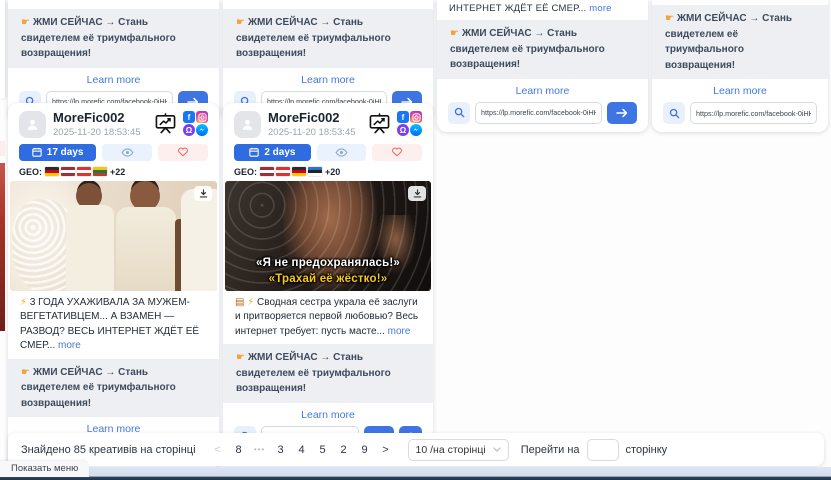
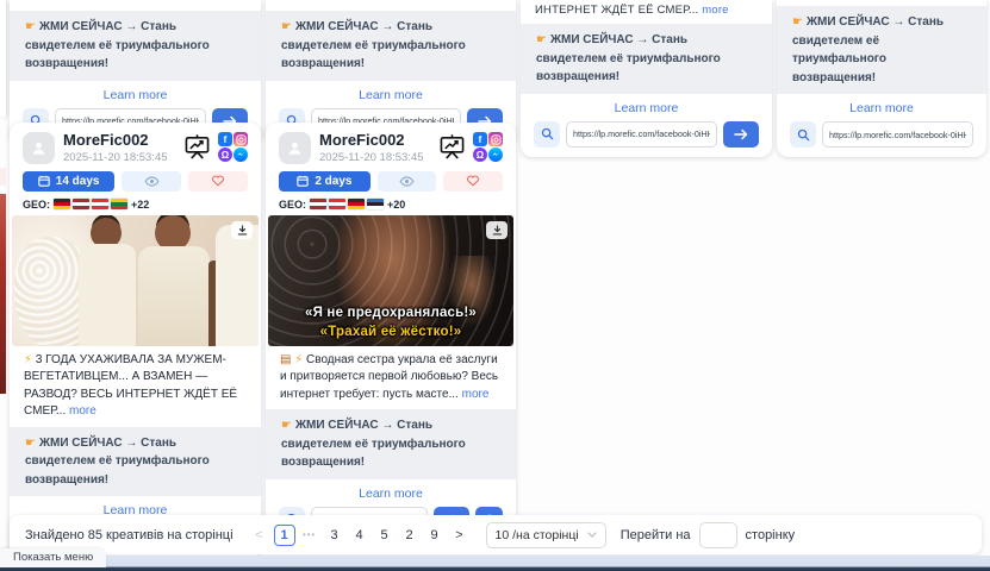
  ☛ ЖМИ СЕЙЧАС → Стань свидетелем её триумфального возвращения!
  Learn more
  https://lp.morefic.com/facebook-0iH
  ☛ ЖМИ СЕЙЧАС → Стань свидетелем её триумфального возвращения!
  Learn more
  https://lp.morefic.com/facebook-0iH
  ИНТЕРНЕТ ЖДЁТ ЕЁ СМЕР... more
  ☛ ЖМИ СЕЙЧАС → Стань свидетелем её триумфального возвращения!
  Learn more
  https://lp.morefic.com/facebook-0iH
  ☛ ЖМИ СЕЙЧАС → Стань свидетелем её триумфального возвращения!
  Learn more
  https://lp.morefic.com/facebook-0iH
  MoreFic002
  2025-11-20 18:53:45
  f
  Ω
- 17 days
+ 14 days
  GEO:
  +22
  ⚡ 3 ГОДА УХАЖИВАЛА ЗА МУЖЕМ-ВЕГЕТАТИВЦЕМ... А ВЗАМЕН — РАЗВОД? ВЕСЬ ИНТЕРНЕТ ЖДЁТ ЕЁ СМЕР... more
  ☛ ЖМИ СЕЙЧАС → Стань свидетелем её триумфального возвращения!
  Learn more
  MoreFic002
  2025-11-20 18:53:45
  f
  Ω
  2 days
  GEO:
  +20
  «Я не предохранялась!»
  «Трахай её жёстко!»
  ▤ ⚡ Сводная сестра украла её заслуги и притворяется первой любовью? Весь интернет требует: пусть масте... more
  ☛ ЖМИ СЕЙЧАС → Стань свидетелем её триумфального возвращения!
  Learn more
  Знайдено 85 креативів на сторінці
  <
- 8
+ 1
  •••
  3
  4
  5
  2
  9
  >
  10 /на сторінці
  Перейти на
  сторінку
  Показать меню
